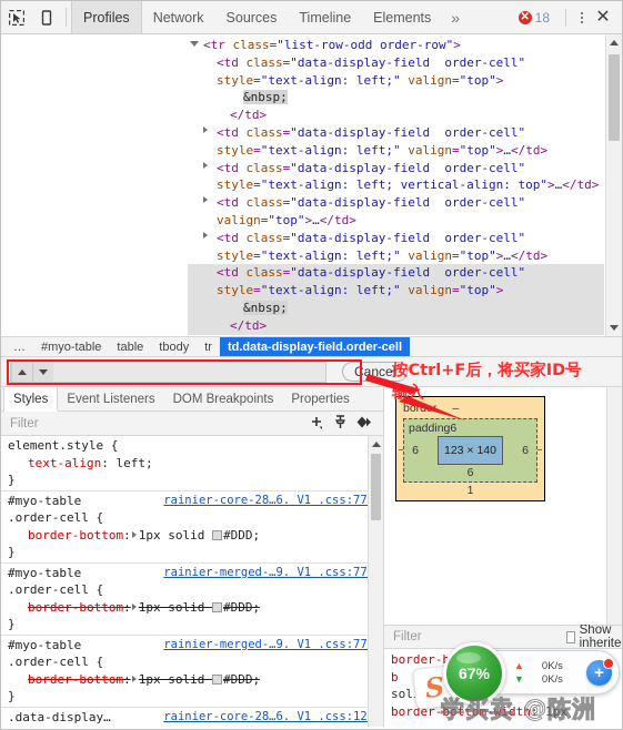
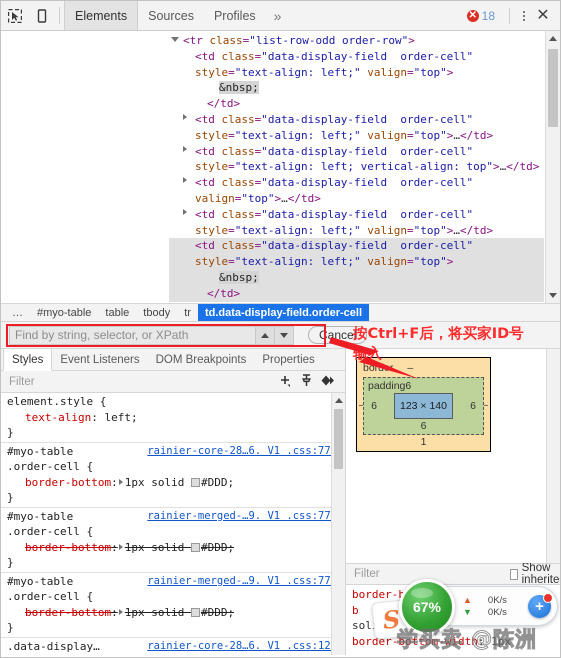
- Profiles
+ Elements
- Network
  Sources
- Timeline
- Elements
+ Profiles
  »
  ✕
  18
  ✕
  <tr class="list-row-odd order-row">
  <td class="data-display-field order-cell" style="text-align: left;" valign="top">
  &nbsp;
  </td>
  <td class="data-display-field order-cell" style="text-align: left;" valign="top">…</td>
  <td class="data-display-field order-cell" style="text-align: left; vertical-align: top">…</td>
  <td class="data-display-field order-cell" valign="top">…</td>
  <td class="data-display-field order-cell" style="text-align: left;" valign="top">…</td>
  <td class="data-display-field order-cell" style="text-align: left;" valign="top">
  &nbsp;
  </td>
  …
  #myo-table
  table
  tbody
  tr
  td.data-display-field.order-cell
+ Find by string, selector, or XPath
  Cancel
  Styles
  Event Listeners
  DOM Breakpoints
  Properties
  Filter
  element.style {
  text-align: left;
  }
  #myo-table
  .order-cell {
  rainier-core-28…6. V1 .css:77
  border-bottom: 1px solid #DDD;
  }
  #myo-table
  .order-cell {
  rainier-merged-…9. V1 .css:77
  border-bottom: 1px solid #DDD;
  }
  #myo-table
  .order-cell {
  rainier-merged-…9. V1 .css:77
  border-bottom: 1px solid #DDD;
  }
  .data-display…
  rainier-core-28…6. V1 .css:12
  –
  –
  –
  padding
  6
  6
  123 × 140
  6
  6
  1
  Filter
  Show inherite
  border-
  b
  border-bottom-width: 1px
  按Ctrl+F后，将买家ID号
  输入
  67%
  ▲
  0K/s
  ▼
  0K/s
  +
  学买卖 @陈洲
